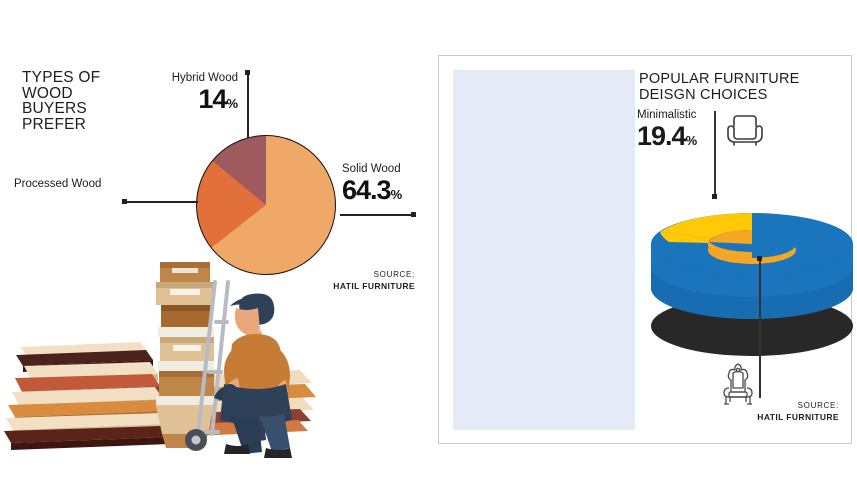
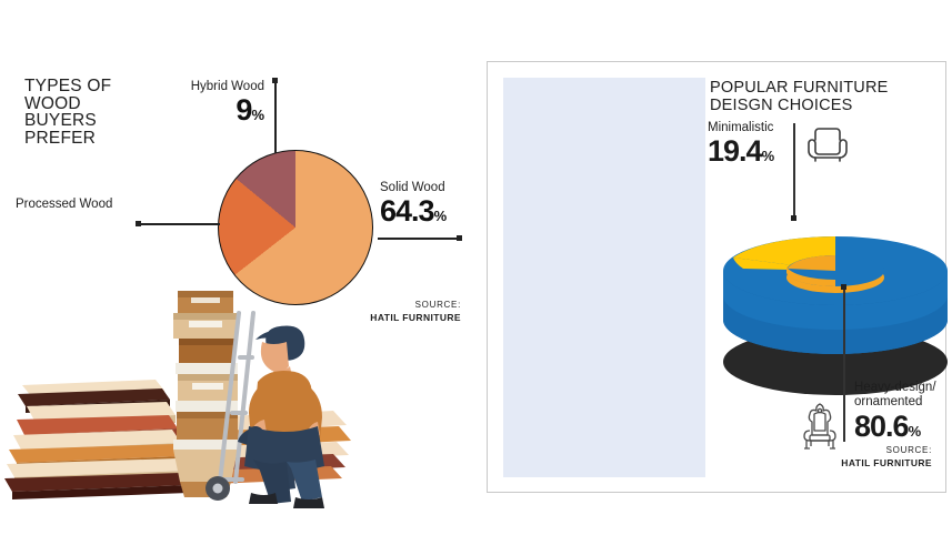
  TYPES OF
  WOOD
  BUYERS
  PREFER
  Hybrid Wood
- 14%
+ 9%
  Processed Wood
  Solid Wood
  64.3%
  SOURCE:
  HATIL FURNITURE
  POPULAR FURNITURE
  DEISGN CHOICES
  Minimalistic
  19.4%
+ Heavy-design/
+ ornamented
+ 80.6%
  SOURCE:
  HATIL FURNITURE
